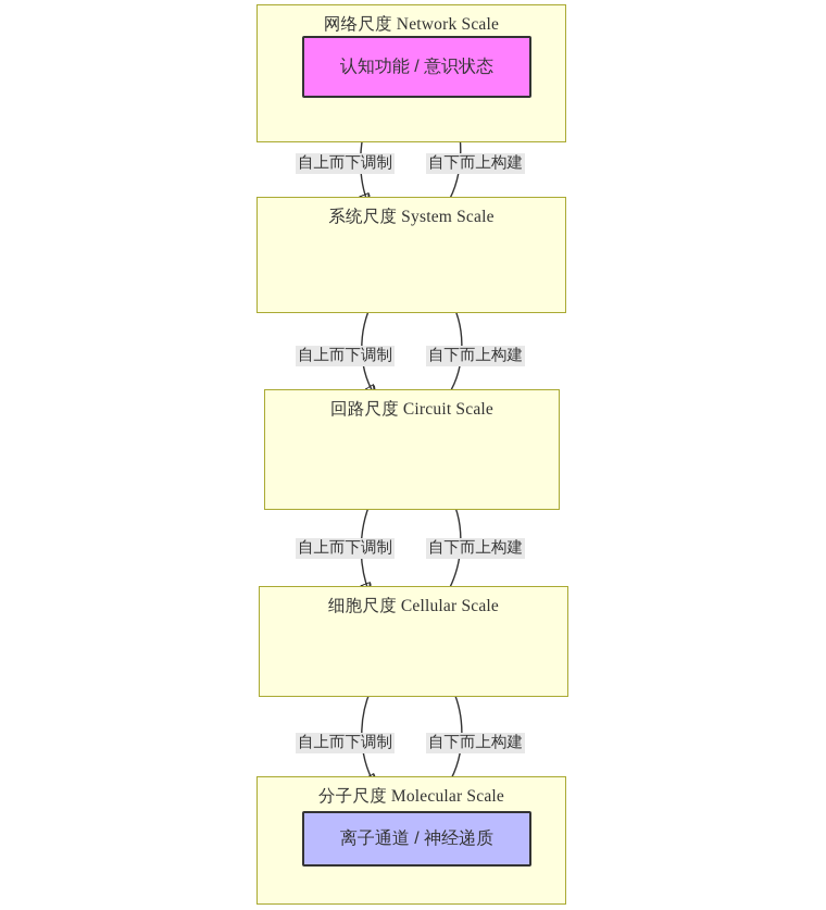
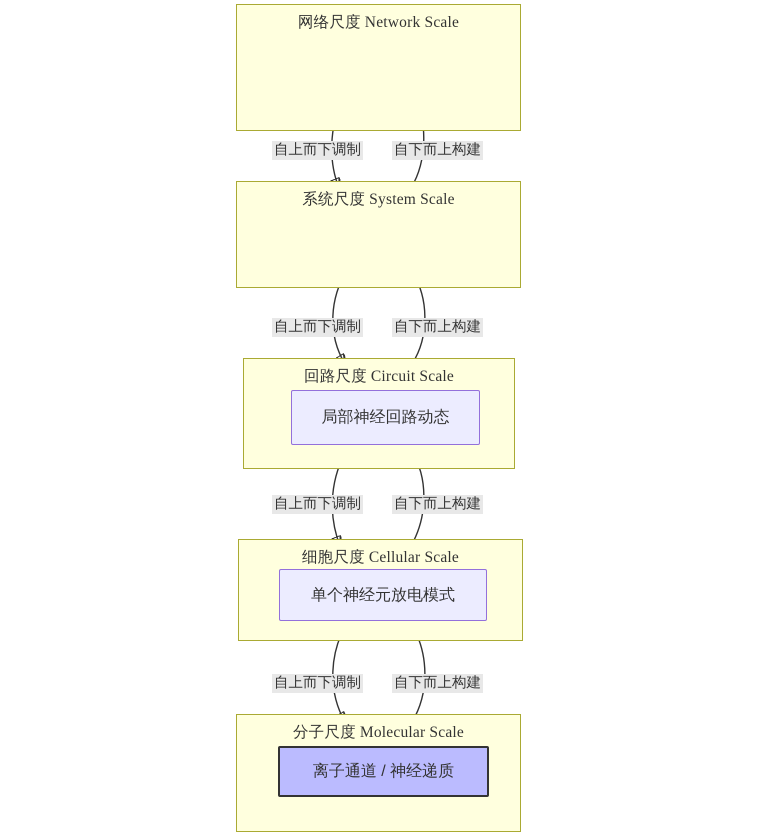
  网络尺度 Network Scale
- 认知功能 / 意识状态
  自上而下调制
  自下而上构建
  系统尺度 System Scale
  自上而下调制
  自下而上构建
  回路尺度 Circuit Scale
+ 局部神经回路动态
  自上而下调制
  自下而上构建
  细胞尺度 Cellular Scale
+ 单个神经元放电模式
  自上而下调制
  自下而上构建
  分子尺度 Molecular Scale
  离子通道 / 神经递质
